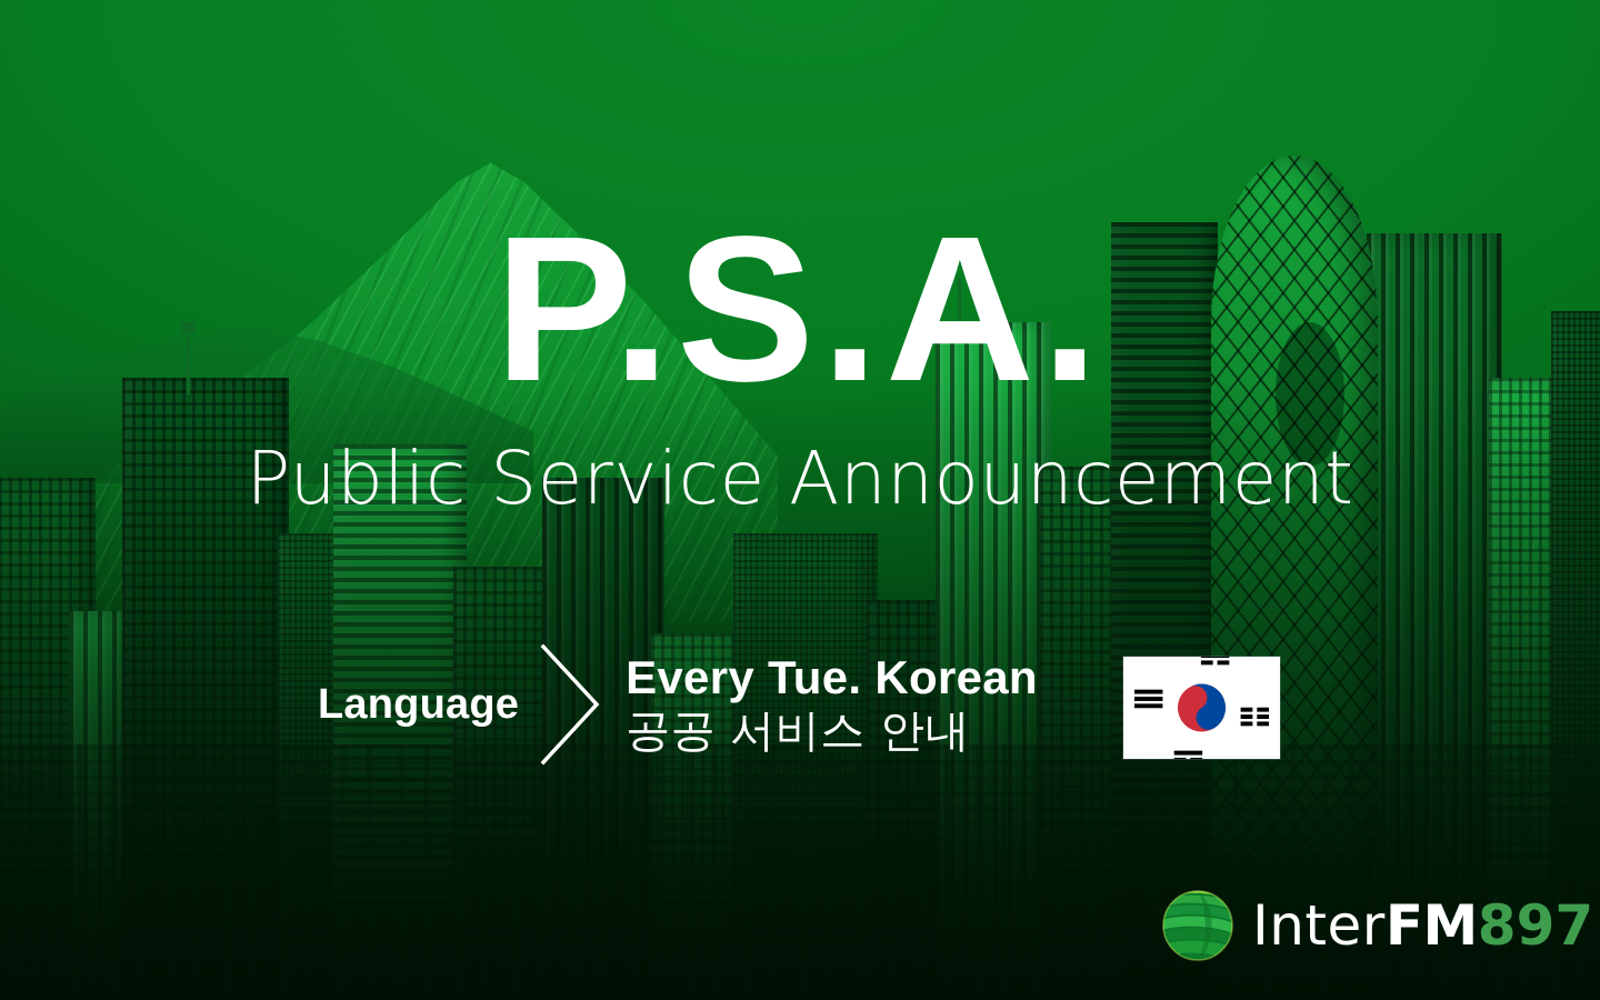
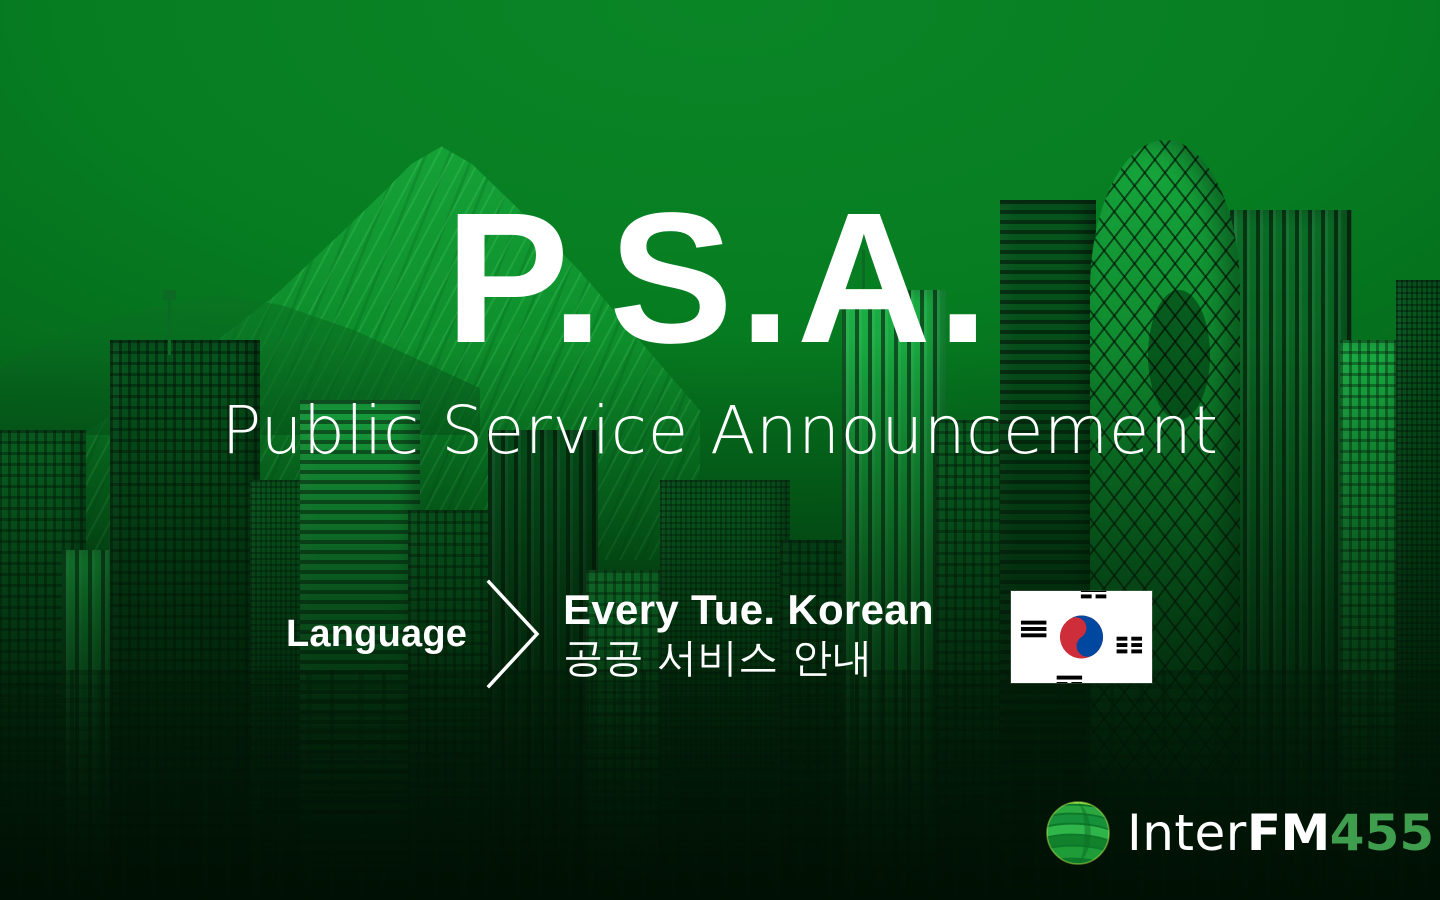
  P.S.A.
  Public Service Announcement
  Language
  Every Tue. Korean
  공공 서비스 안내
  Inter
  FM
- 897
+ 455
